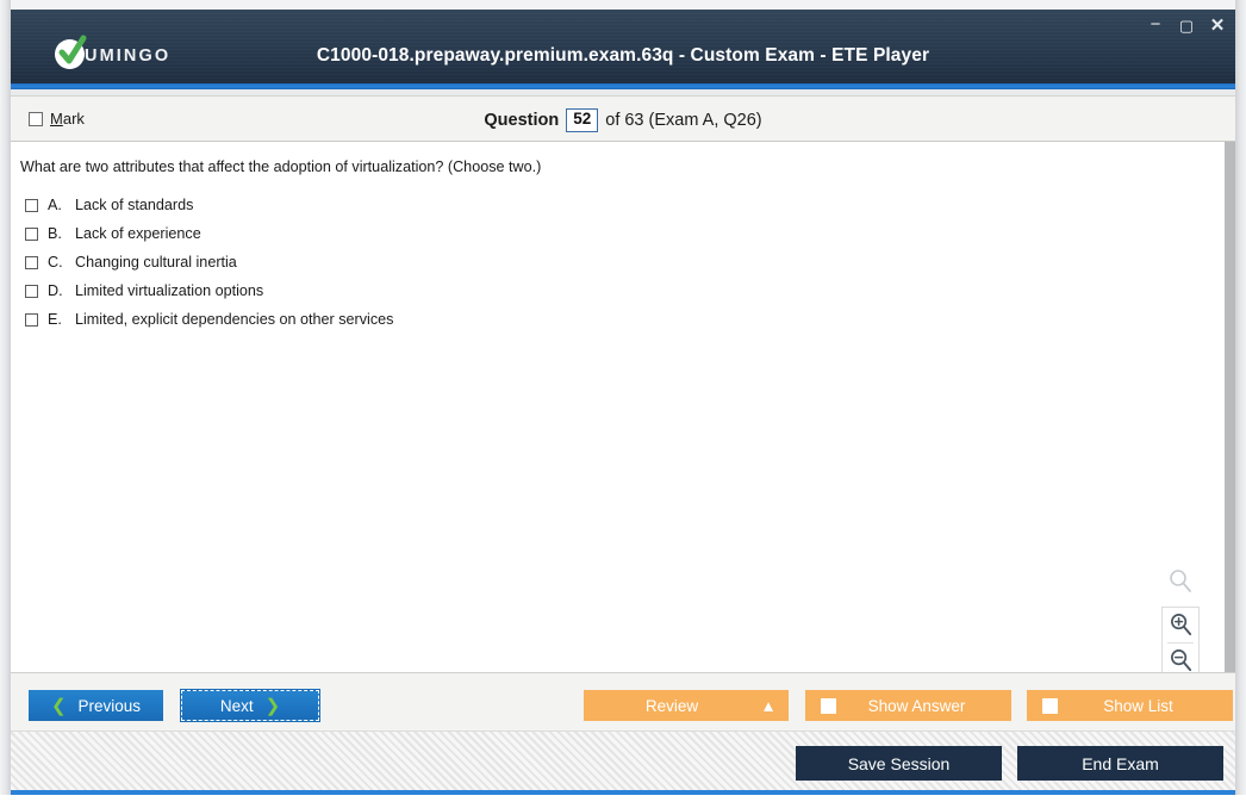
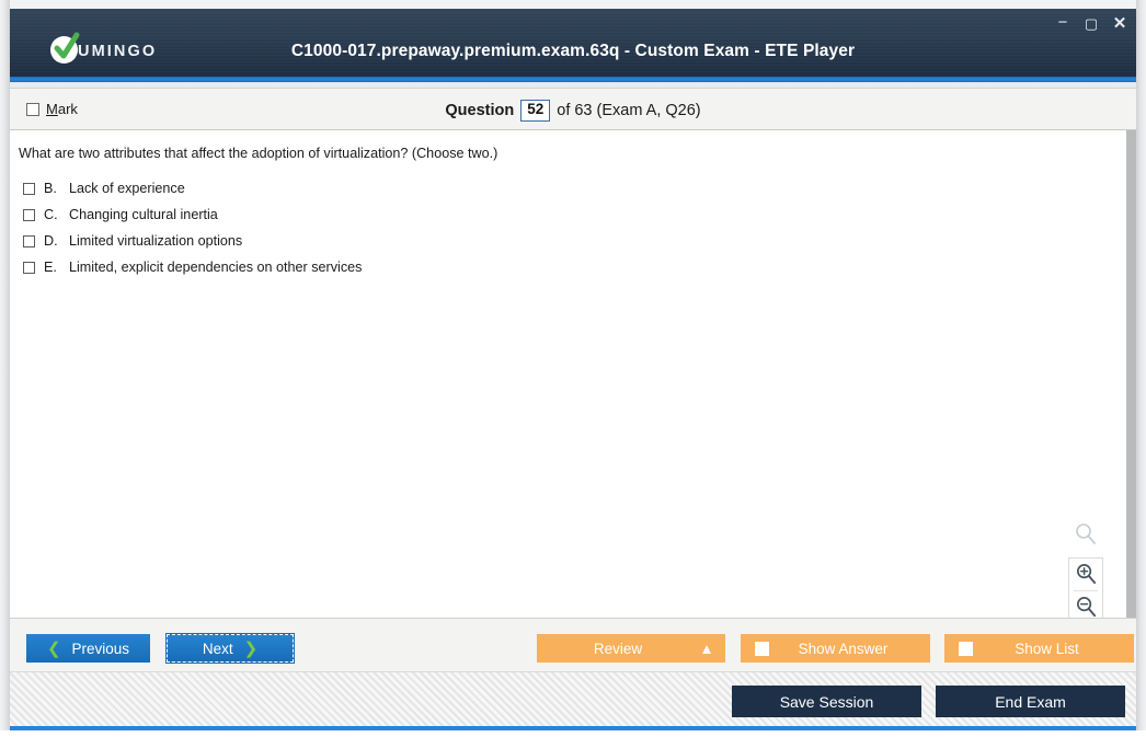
  UMINGO
- C1000-018.prepaway.premium.exam.63q - Custom Exam - ETE Player
+ C1000-017.prepaway.premium.exam.63q - Custom Exam - ETE Player
  −
  ▢
  ✕
  Mark
  Question
  52
  of 63 (Exam A, Q26)
  What are two attributes that affect the adoption of virtualization? (Choose two.)
- A.
- Lack of standards
  B.
  Lack of experience
  C.
  Changing cultural inertia
  D.
  Limited virtualization options
  E.
  Limited, explicit dependencies on other services
  ❮
  Previous
  Next
  ❯
  Review
  ▲
  Show Answer
  Show List
  Save Session
  End Exam
